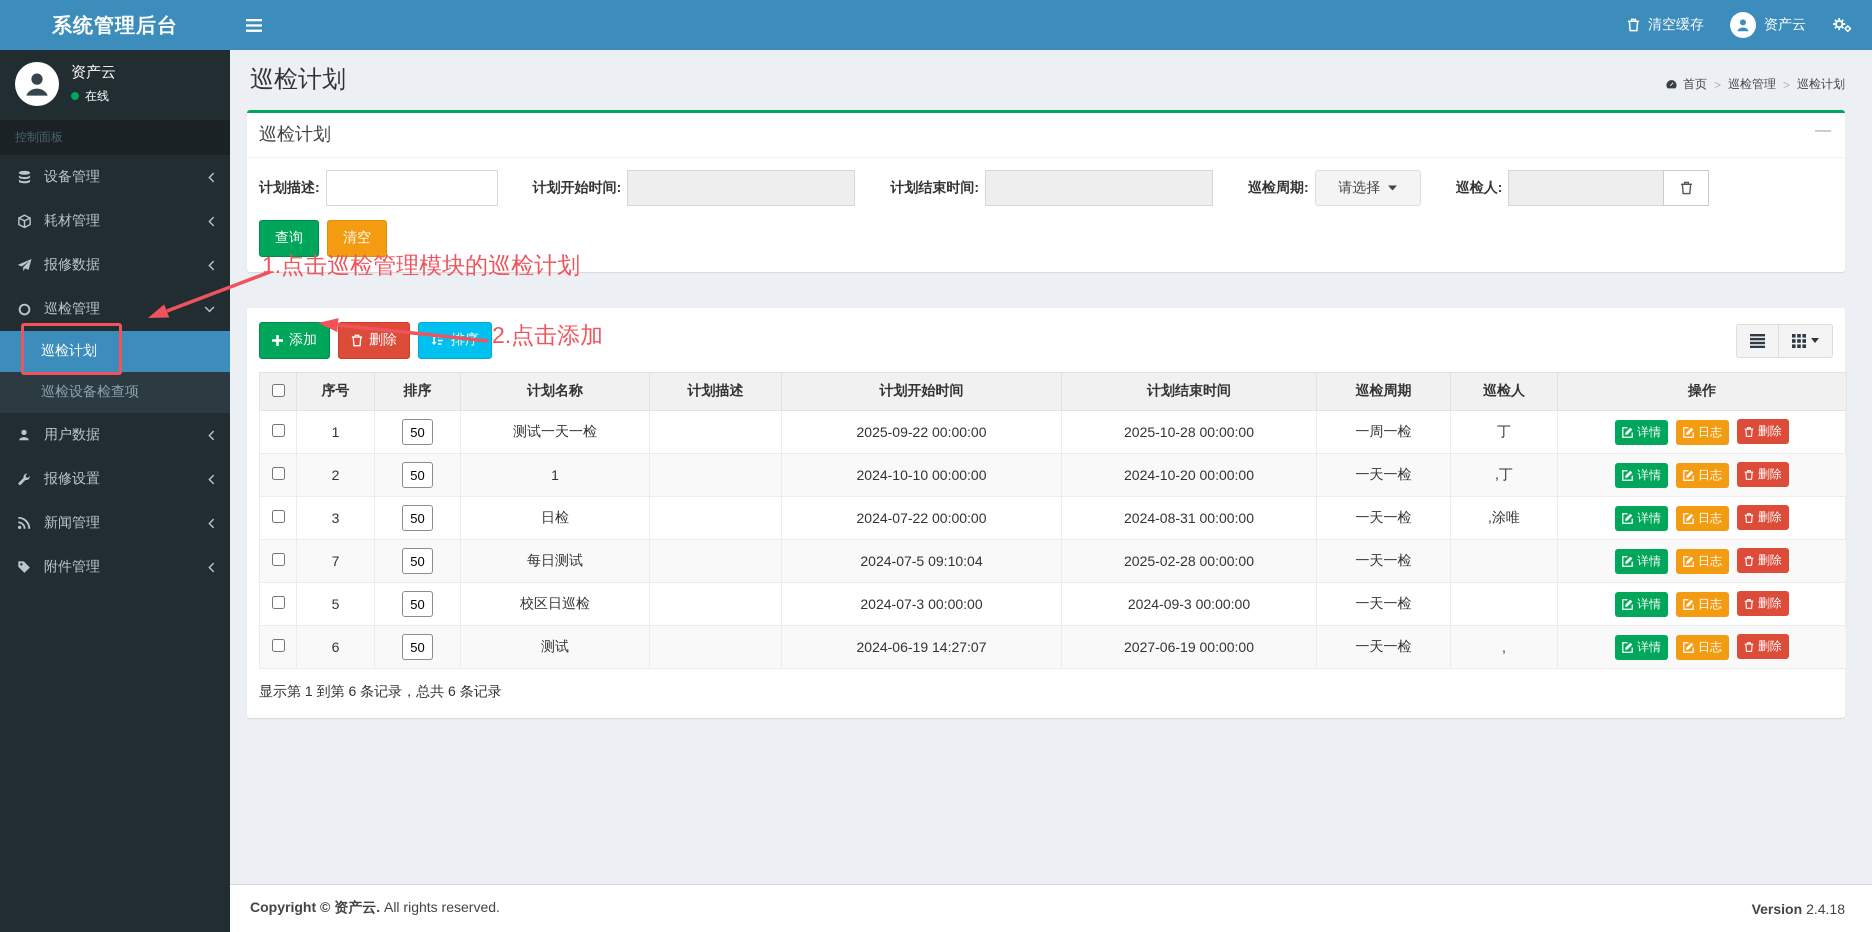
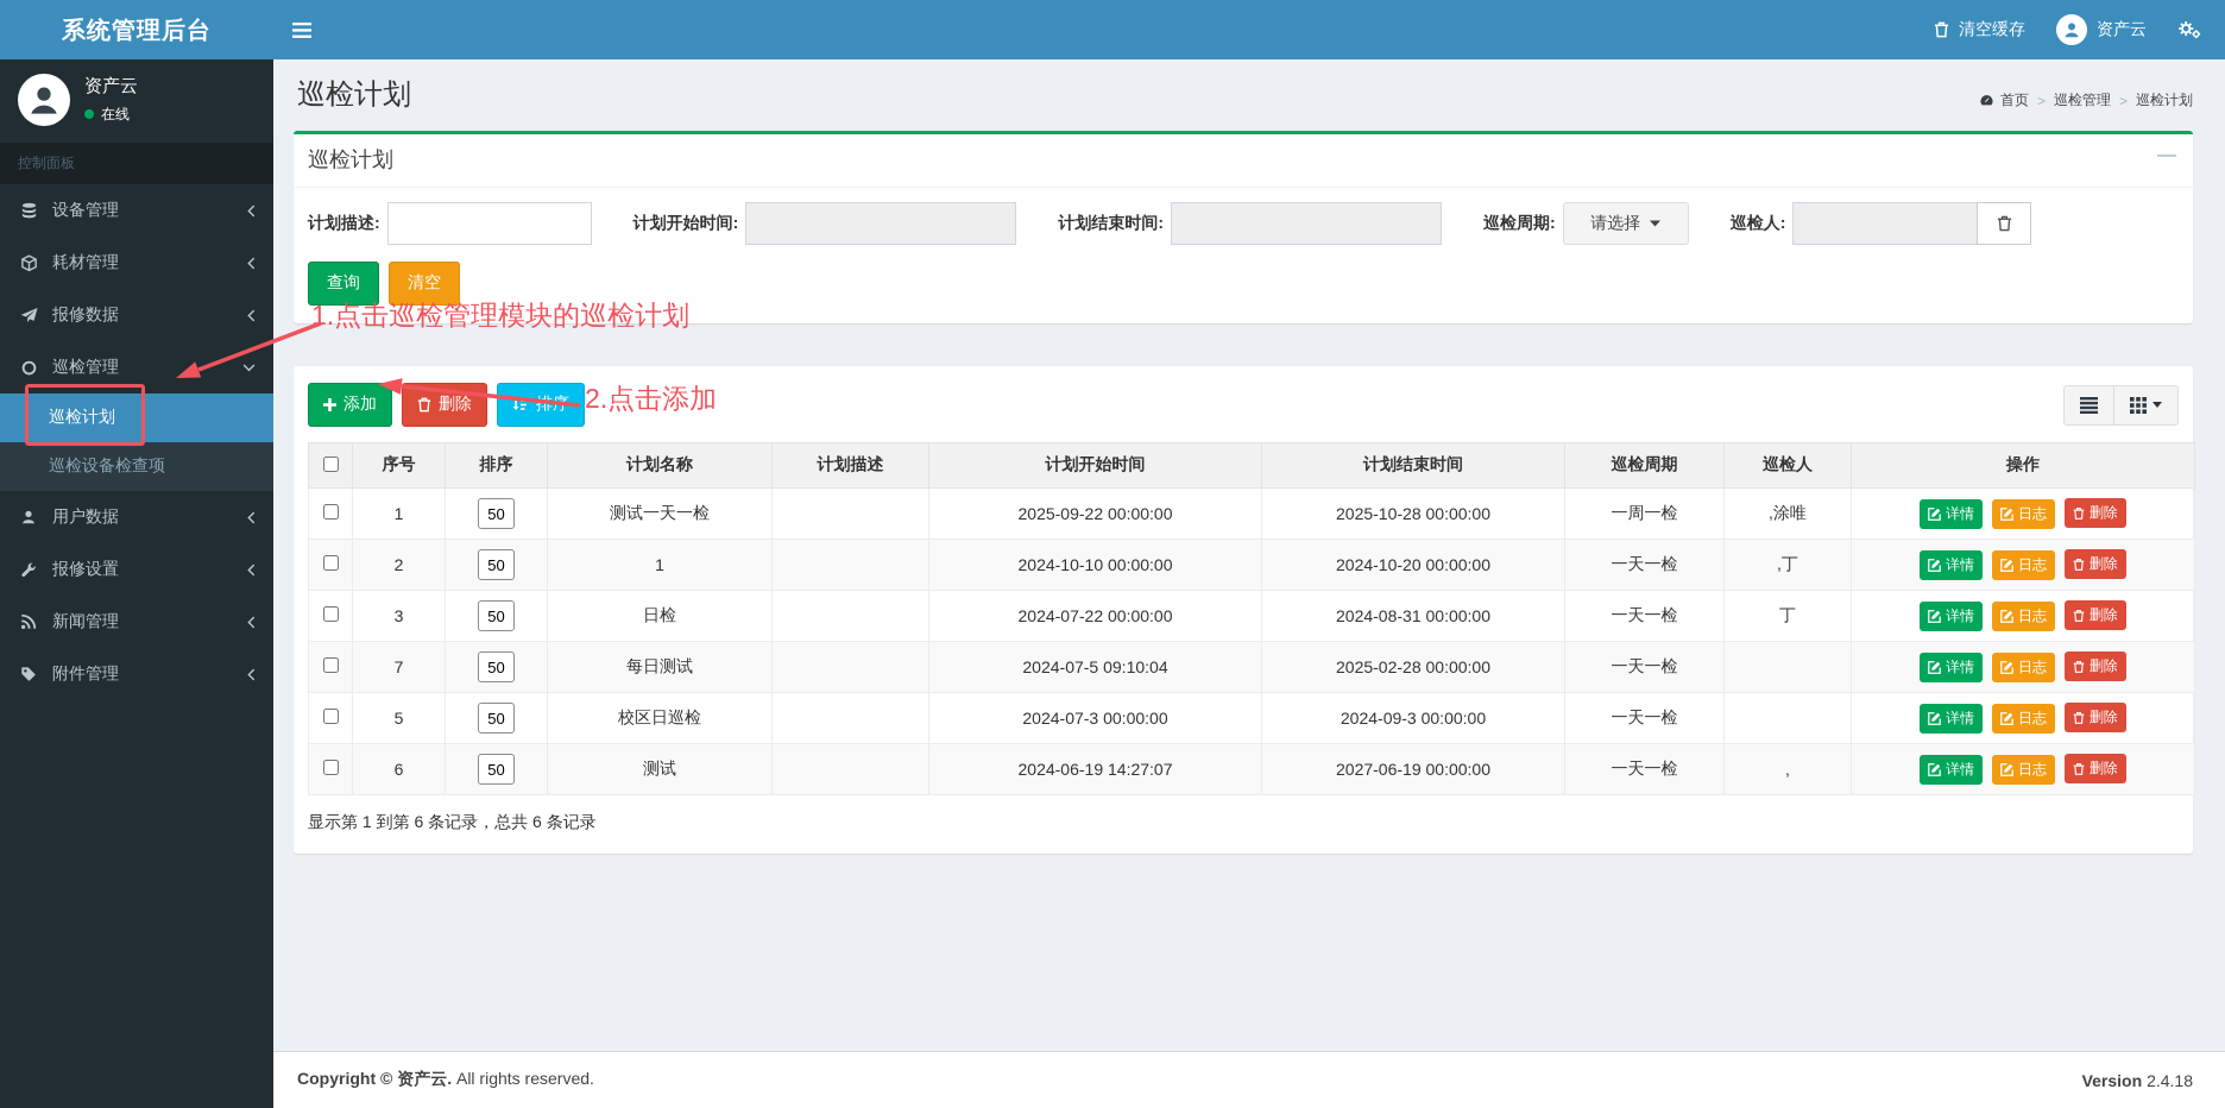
  系统管理后台
  清空缓存
  资产云
  资产云
  在线
  控制面板
  设备管理
  耗材管理
  报修数据
  巡检管理
  巡检计划
  巡检设备检查项
  用户数据
  报修设置
  新闻管理
  附件管理
  巡检计划
  首页
  >
  巡检管理
  >
  巡检计划
  巡检计划
  —
  计划描述:
  计划开始时间:
  计划结束时间:
  巡检周期:
  请选择
  巡检人:
  查询
  清空
  添加
  删除
  	序号	排序	计划名称	计划描述	计划开始时间	计划结束时间	巡检周期	巡检人	操作
- 	1	50	测试一天一检		2025-09-22 00:00:00	2025-10-28 00:00:00	一周一检	丁	详情 日志 删除
+ 	1	50	测试一天一检		2025-09-22 00:00:00	2025-10-28 00:00:00	一周一检	,涂唯	详情 日志 删除
  	2	50	1		2024-10-10 00:00:00	2024-10-20 00:00:00	一天一检	,丁	详情 日志 删除
- 	3	50	日检		2024-07-22 00:00:00	2024-08-31 00:00:00	一天一检	,涂唯	详情 日志 删除
+ 	3	50	日检		2024-07-22 00:00:00	2024-08-31 00:00:00	一天一检	丁	详情 日志 删除
  	7	50	每日测试		2024-07-5 09:10:04	2025-02-28 00:00:00	一天一检		详情 日志 删除
  	5	50	校区日巡检		2024-07-3 00:00:00	2024-09-3 00:00:00	一天一检		详情 日志 删除
  	6	50	测试		2024-06-19 14:27:07	2027-06-19 00:00:00	一天一检	,	详情 日志 删除
  显示第 1 到第 6 条记录，总共 6 条记录
  Copyright © 资产云. All rights reserved.
  Version 2.4.18
  1.点击巡检管理模块的巡检计划
  2.点击添加
